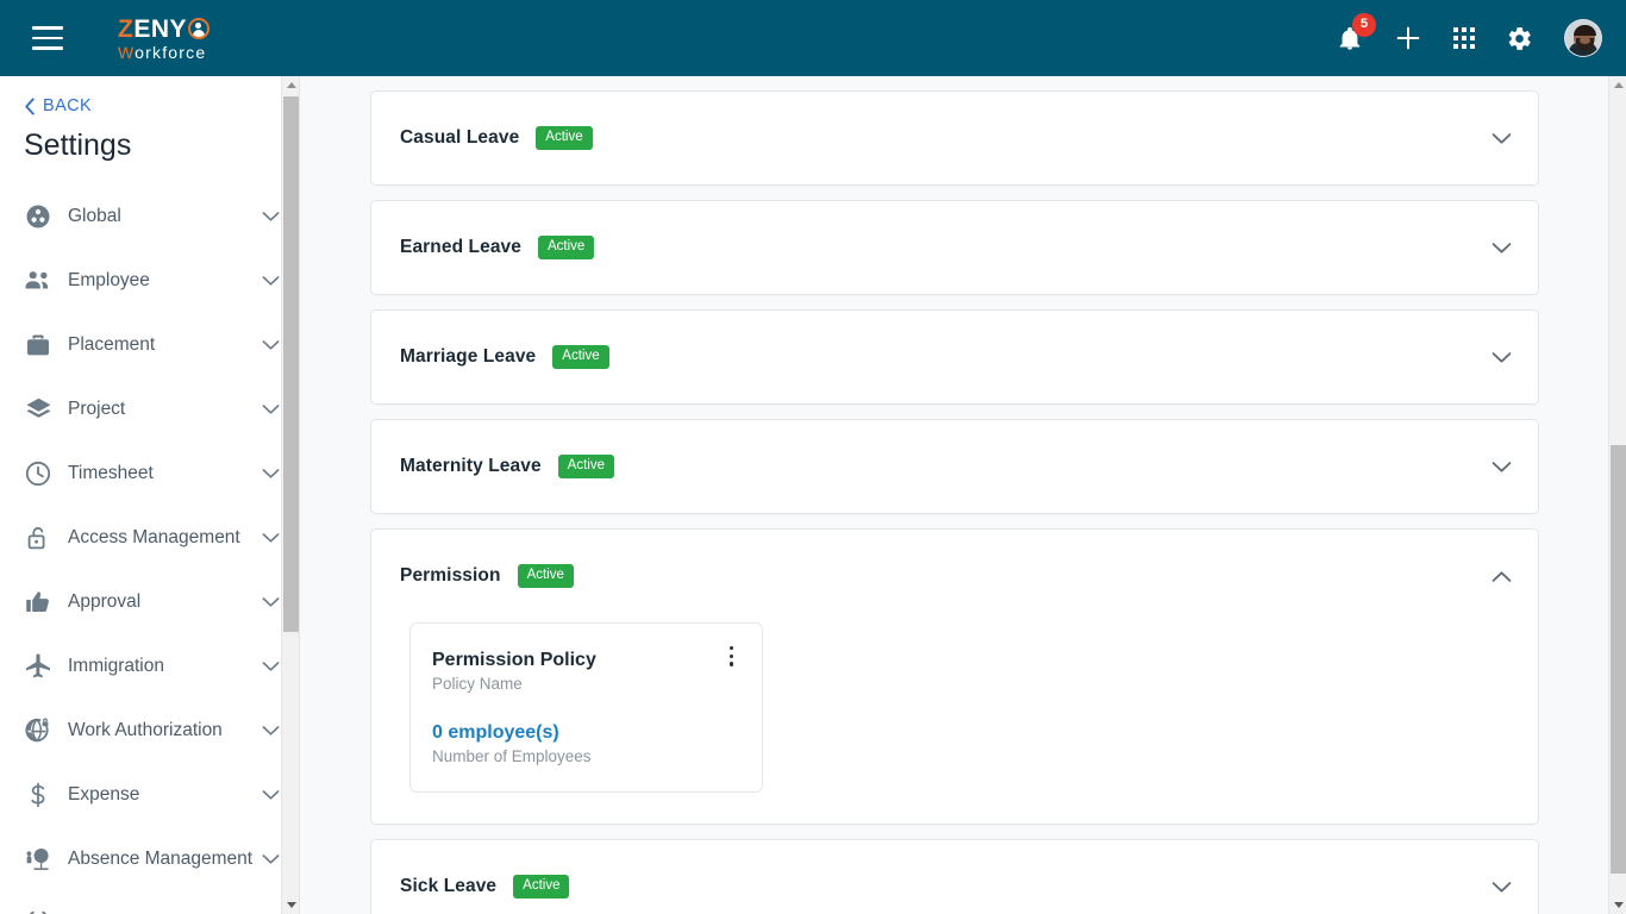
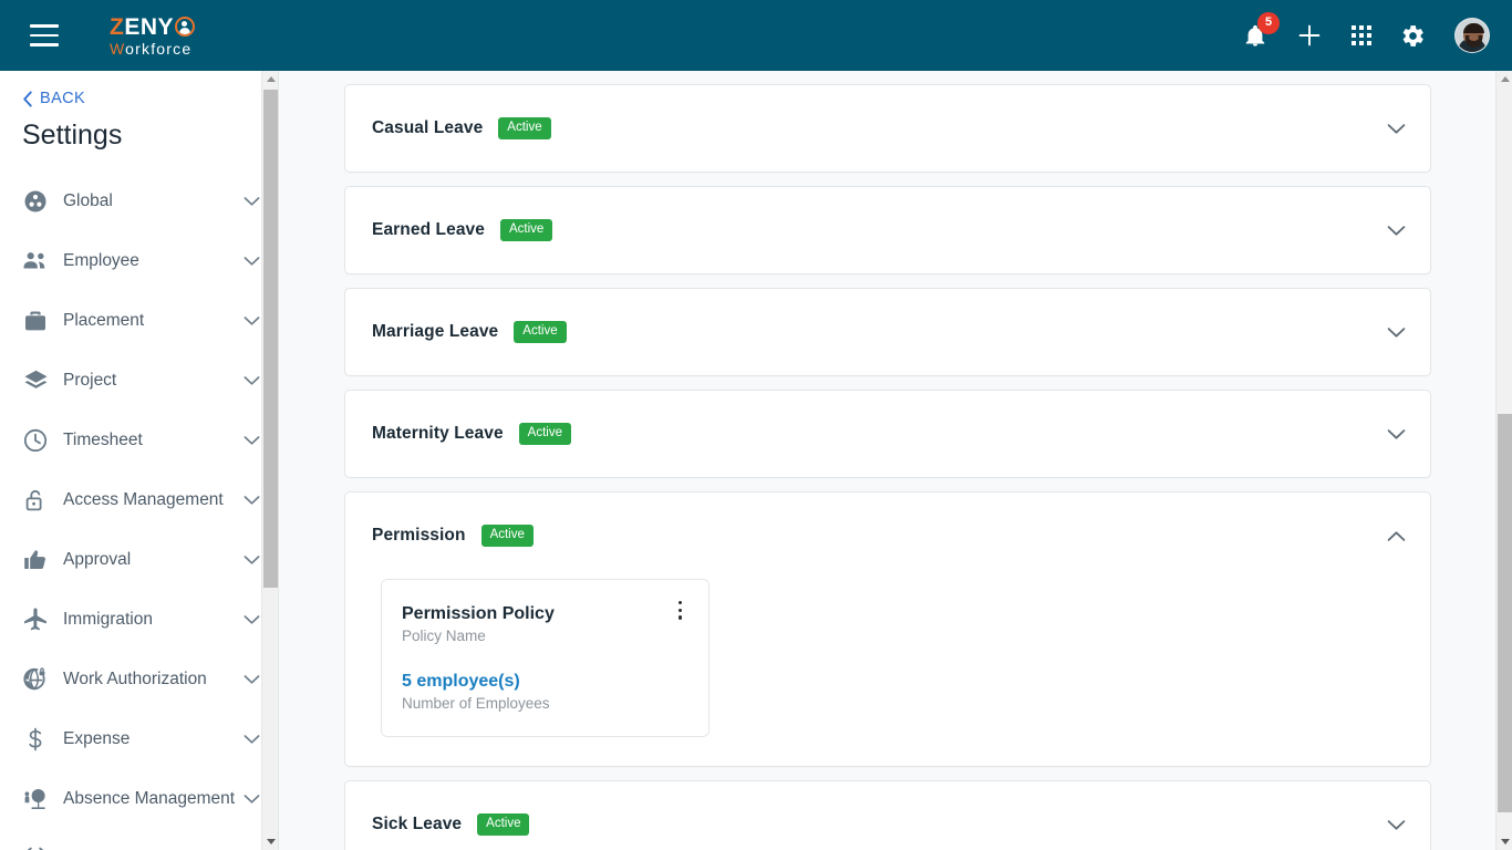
  Z
  ENY
  Workforce
  5
  BACK
  Settings
  Global
  Employee
  Placement
  Project
  Timesheet
  Access Management
  Approval
  Immigration
  Work Authorization
  Expense
  Absence Management
  Casual Leave
  Active
  Earned Leave
  Active
  Marriage Leave
  Active
  Maternity Leave
  Active
  Permission
  Active
  Permission Policy
  Policy Name
- 0 employee(s)
+ 5 employee(s)
  Number of Employees
  Sick Leave
  Active
